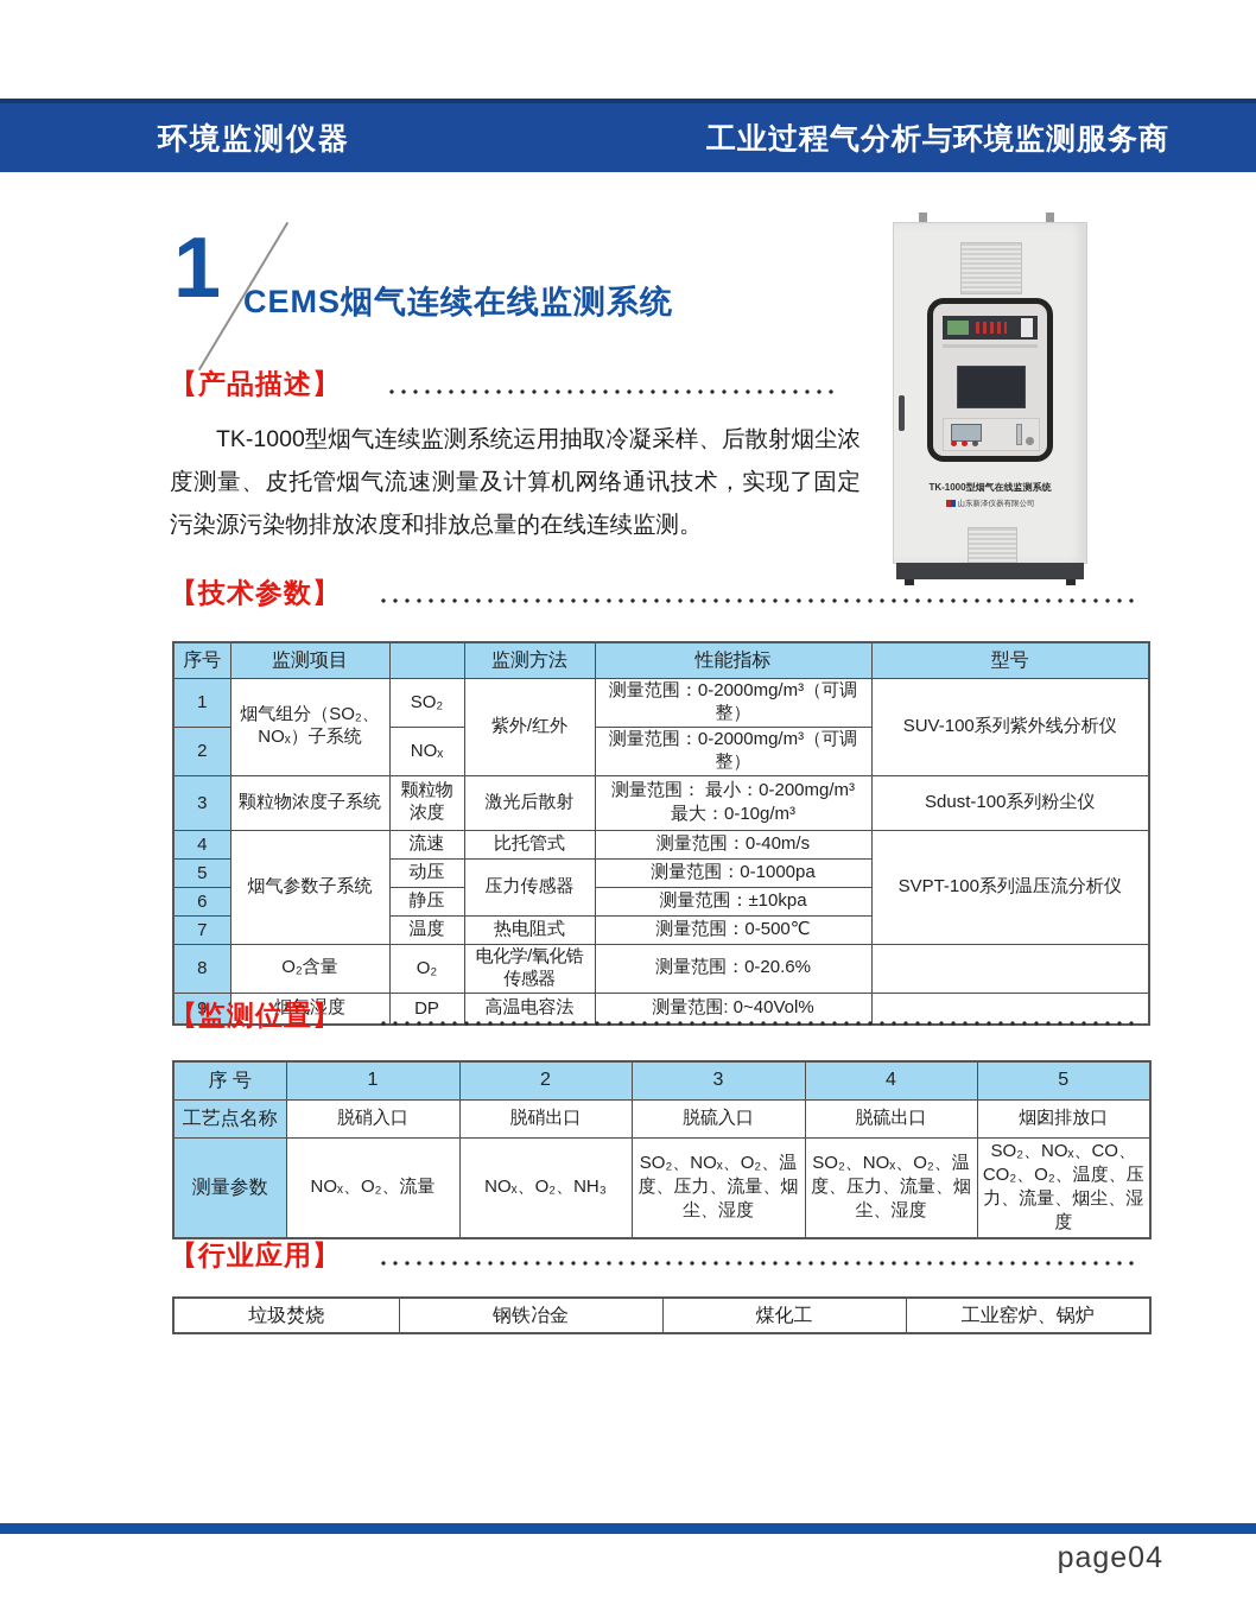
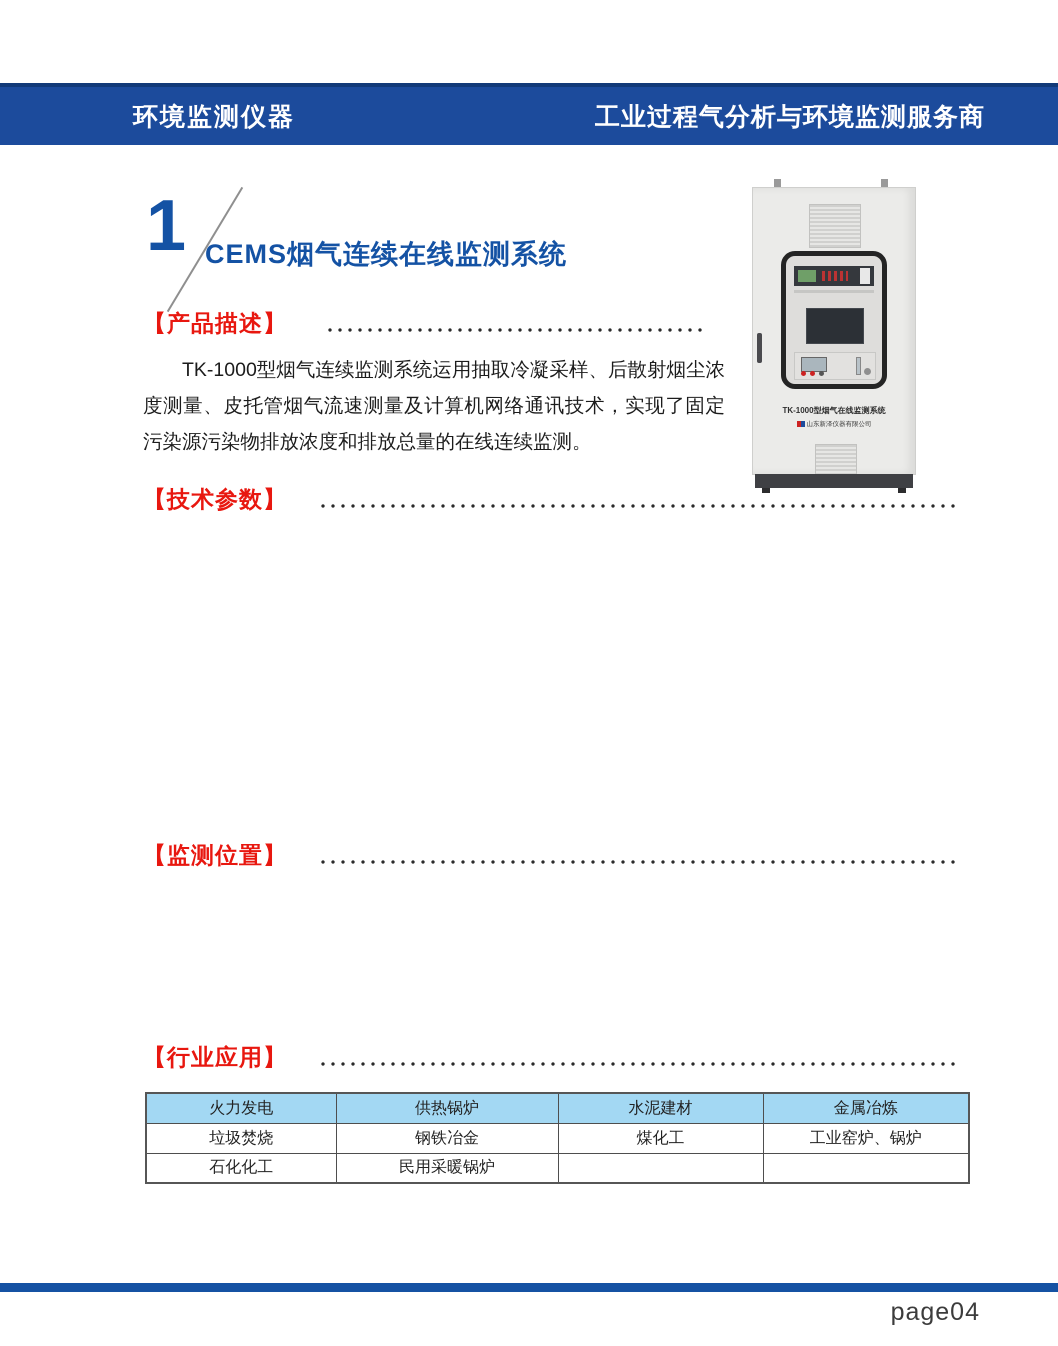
  环境监测仪器
  工业过程气分析与环境监测服务商
  1
  CEMS烟气连续在线监测系统
  【产品描述】
  TK-1000型烟气连续监测系统运用抽取冷凝采样、后散射烟尘浓度测量、皮托管烟气流速测量及计算机网络通讯技术，实现了固定污染源污染物排放浓度和排放总量的在线连续监测。
  TK-1000型烟气在线监测系统
  【技术参数】
- 序号	监测项目		监测方法	性能指标	型号
- 1	烟气组分（SO₂、NOₓ）子系统	SO₂	紫外/红外	测量范围：0-2000mg/m³（可调整）	SUV-100系列紫外线分析仪
- 2	NOₓ	测量范围：0-2000mg/m³（可调整）
- 3	颗粒物浓度子系统	颗粒物浓度	激光后散射	测量范围： 最小：0-200mg/m³ 最大：0-10g/m³	Sdust-100系列粉尘仪
- 4	烟气参数子系统	流速	比托管式	测量范围：0-40m/s	SVPT-100系列温压流分析仪
- 5	动压	压力传感器	测量范围：0-1000pa
- 6	静压	测量范围：±10kpa
- 7	温度	热电阻式	测量范围：0-500℃
- 8	O₂含量	O₂	电化学/氧化锆传感器	测量范围：0-20.6%
- 9	烟气湿度	DP	高温电容法	测量范围: 0~40Vol%
  【监测位置】
- 序 号	1	2	3	4	5
- 工艺点名称	脱硝入口	脱硝出口	脱硫入口	脱硫出口	烟囱排放口
- 测量参数	NOₓ、O₂、流量	NOₓ、O₂、NH₃	SO₂、NOₓ、O₂、温度、压力、流量、烟尘、湿度	SO₂、NOₓ、O₂、温度、压力、流量、烟尘、湿度	SO₂、NOₓ、CO、CO₂、O₂、温度、压力、流量、烟尘、湿度
  【行业应用】
+ 火力发电	供热锅炉	水泥建材	金属冶炼
  垃圾焚烧	钢铁冶金	煤化工	工业窑炉、锅炉
+ 石化化工	民用采暖锅炉
  page04
